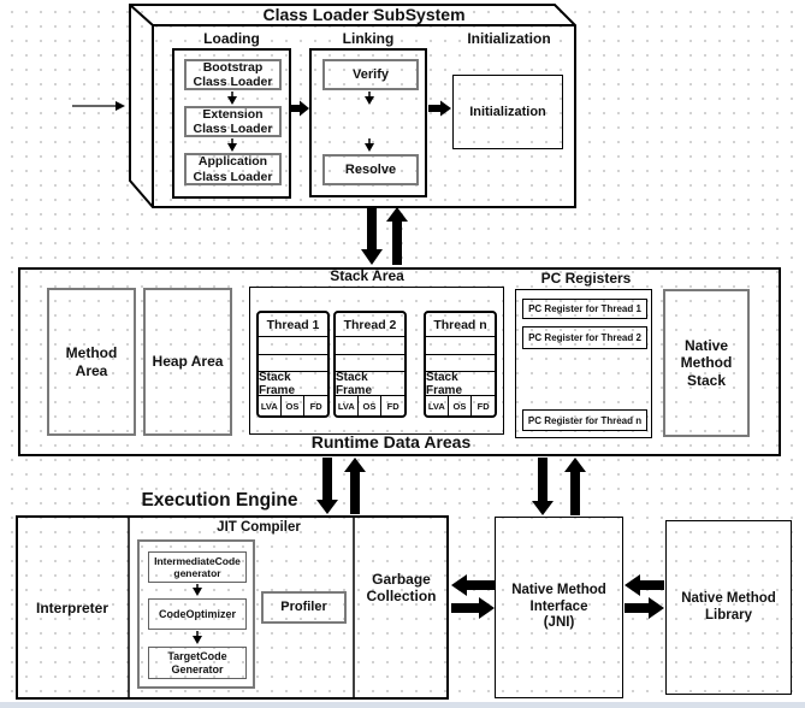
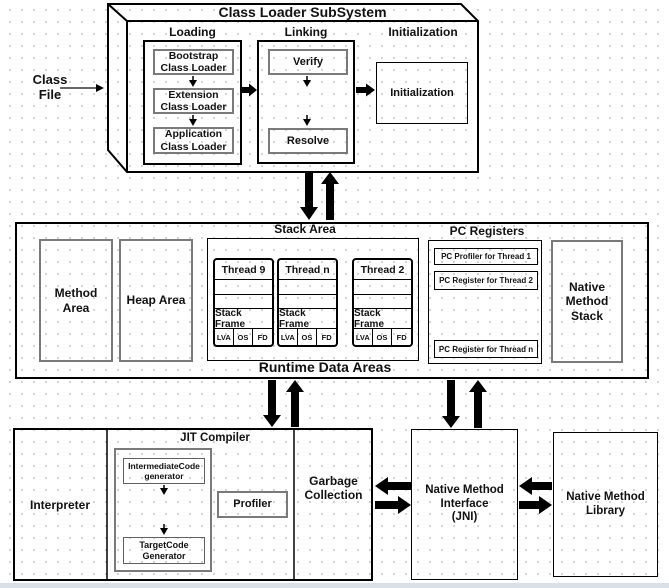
+ Class
+ File
  Class Loader SubSystem
  Loading
  Bootstrap
  Class Loader
  Extension
  Class Loader
  Application
  Class Loader
  Linking
  Verify
  Resolve
  Initialization
  Initialization
  Runtime Data Areas
  Method
  Area
  Heap Area
  Stack Area
- Thread 1
+ Thread 9
  Stack Frame
  LVA
  OS
  FD
- Thread 2
+ Thread n
  Stack Frame
  LVA
  OS
  FD
- Thread n
+ Thread 2
  Stack Frame
  LVA
  OS
  FD
  PC Registers
- PC Register for Thread 1
+ PC Profiler for Thread 1
  PC Register for Thread 2
  PC Register for Thread n
  Native
  Method
  Stack
- Execution Engine
  Interpreter
  JIT Compiler
  IntermediateCode
  generator
- CodeOptimizer
  TargetCode
  Generator
  Profiler
  Garbage
  Collection
  Native Method
  Interface
  (JNI)
  Native Method
  Library
